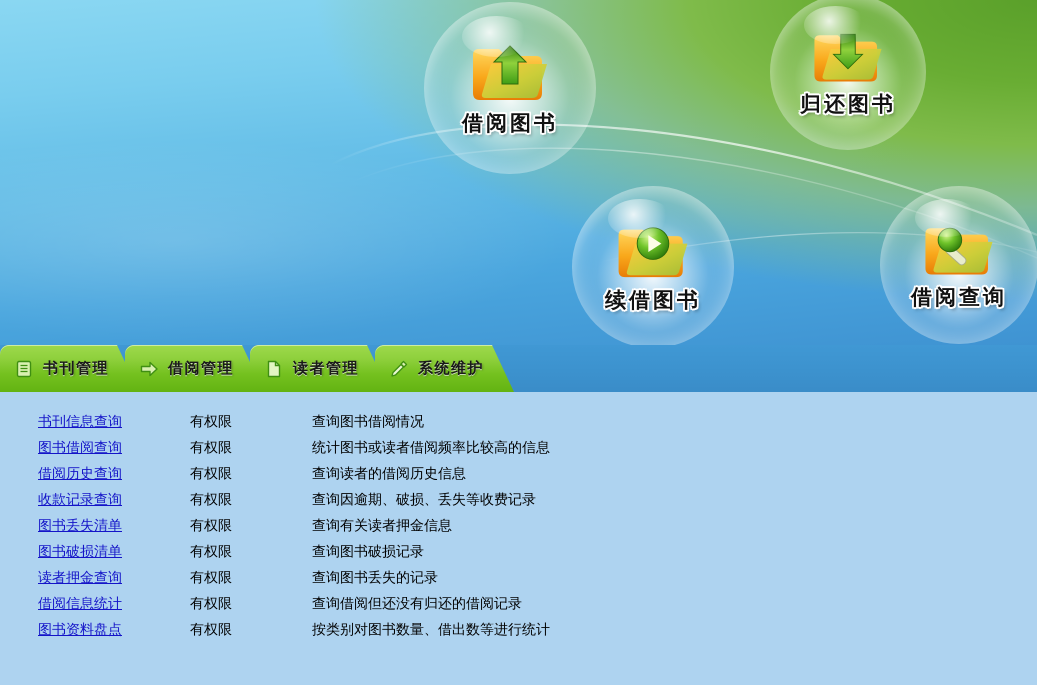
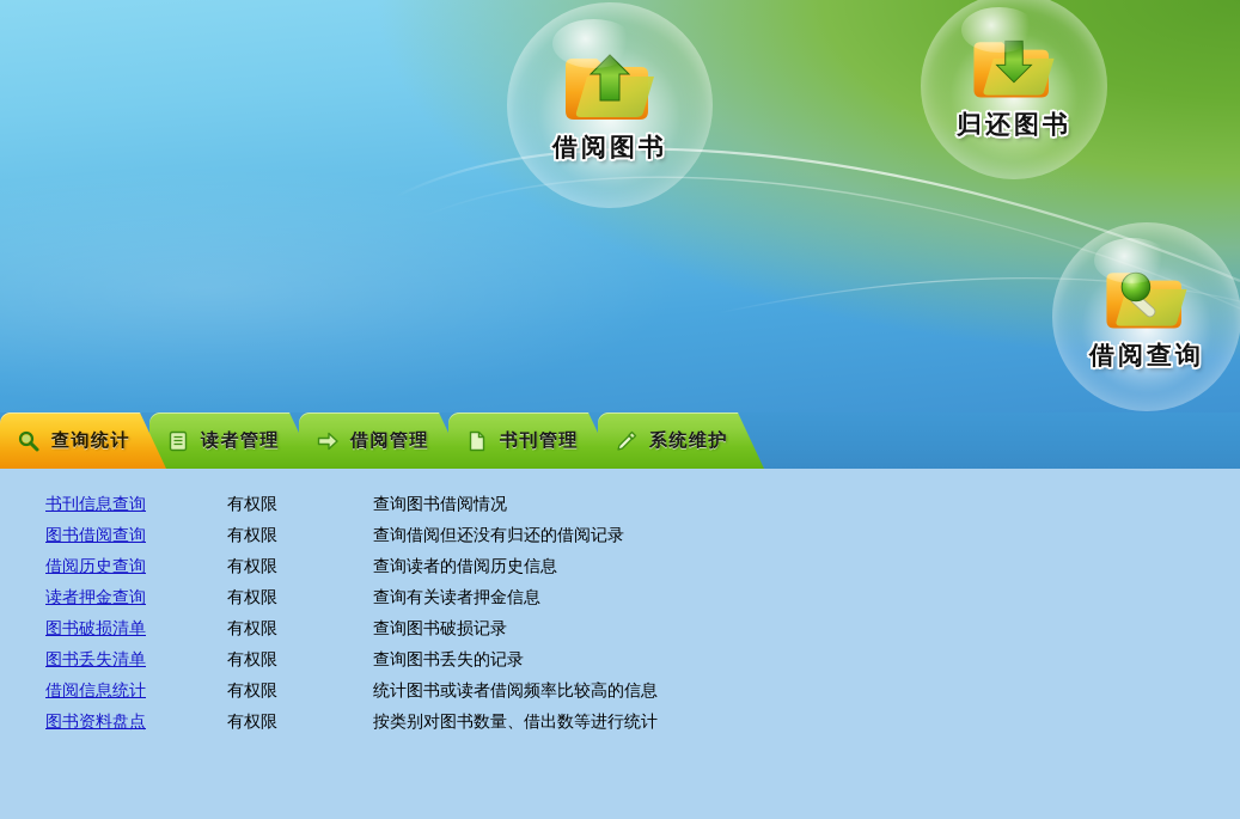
  借阅图书
  归还图书
- 续借图书
  借阅查询
+ 查询统计
- 书刊管理
+ 读者管理
  借阅管理
- 读者管理
+ 书刊管理
  系统维护
  书刊信息查询	有权限	查询图书借阅情况
- 图书借阅查询	有权限	统计图书或读者借阅频率比较高的信息
+ 图书借阅查询	有权限	查询借阅但还没有归还的借阅记录
  借阅历史查询	有权限	查询读者的借阅历史信息
- 收款记录查询	有权限	查询因逾期、破损、丢失等收费记录
- 图书丢失清单	有权限	查询有关读者押金信息
+ 读者押金查询	有权限	查询有关读者押金信息
  图书破损清单	有权限	查询图书破损记录
- 读者押金查询	有权限	查询图书丢失的记录
+ 图书丢失清单	有权限	查询图书丢失的记录
- 借阅信息统计	有权限	查询借阅但还没有归还的借阅记录
+ 借阅信息统计	有权限	统计图书或读者借阅频率比较高的信息
  图书资料盘点	有权限	按类别对图书数量、借出数等进行统计
